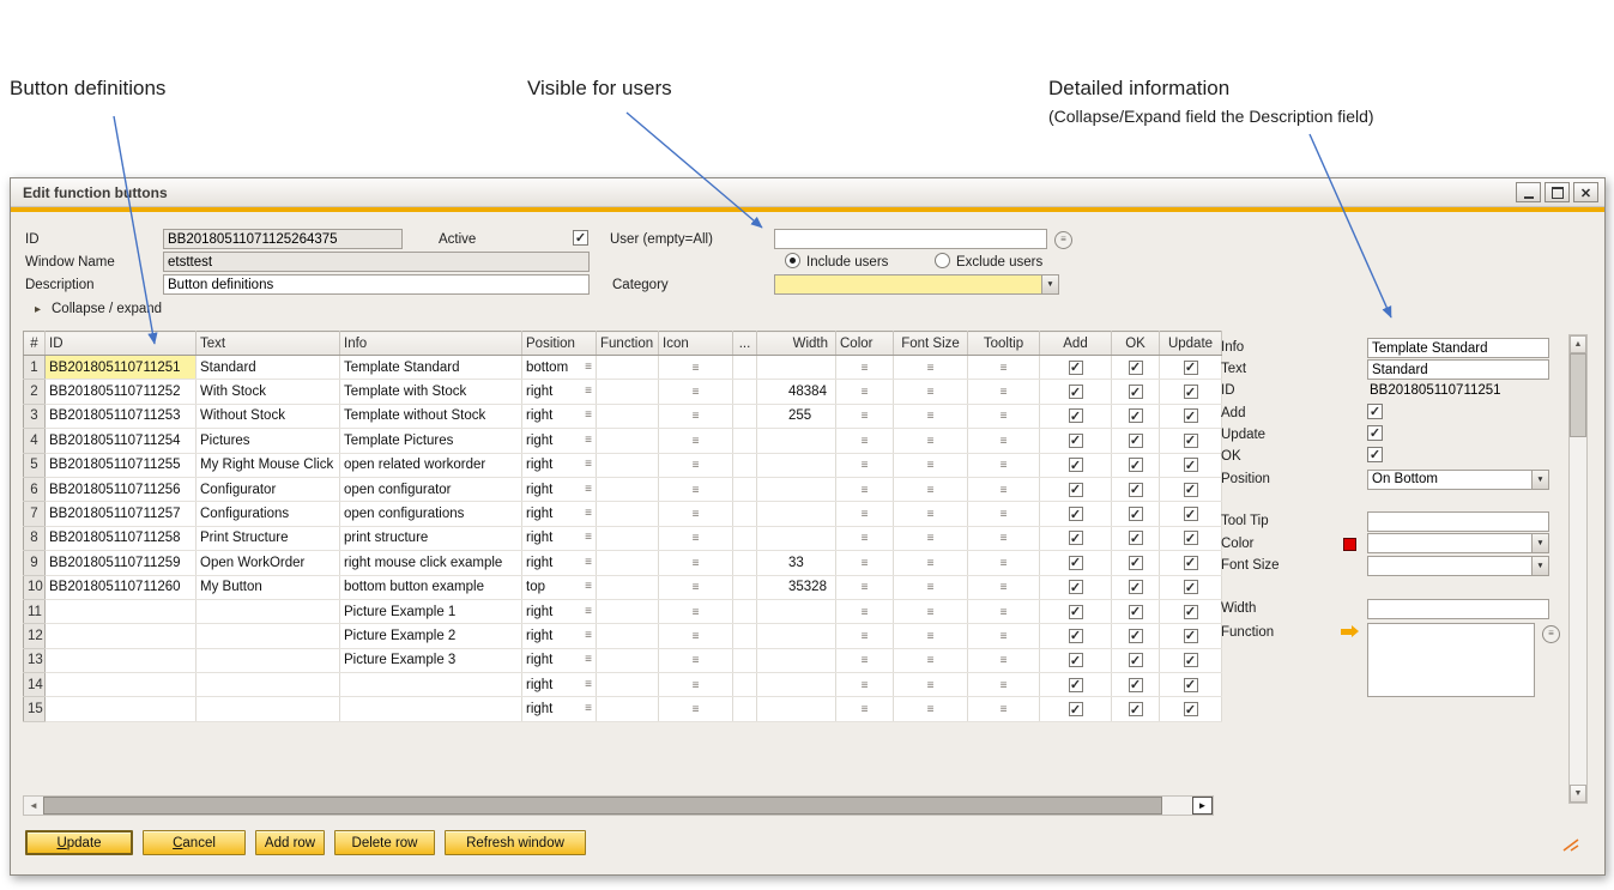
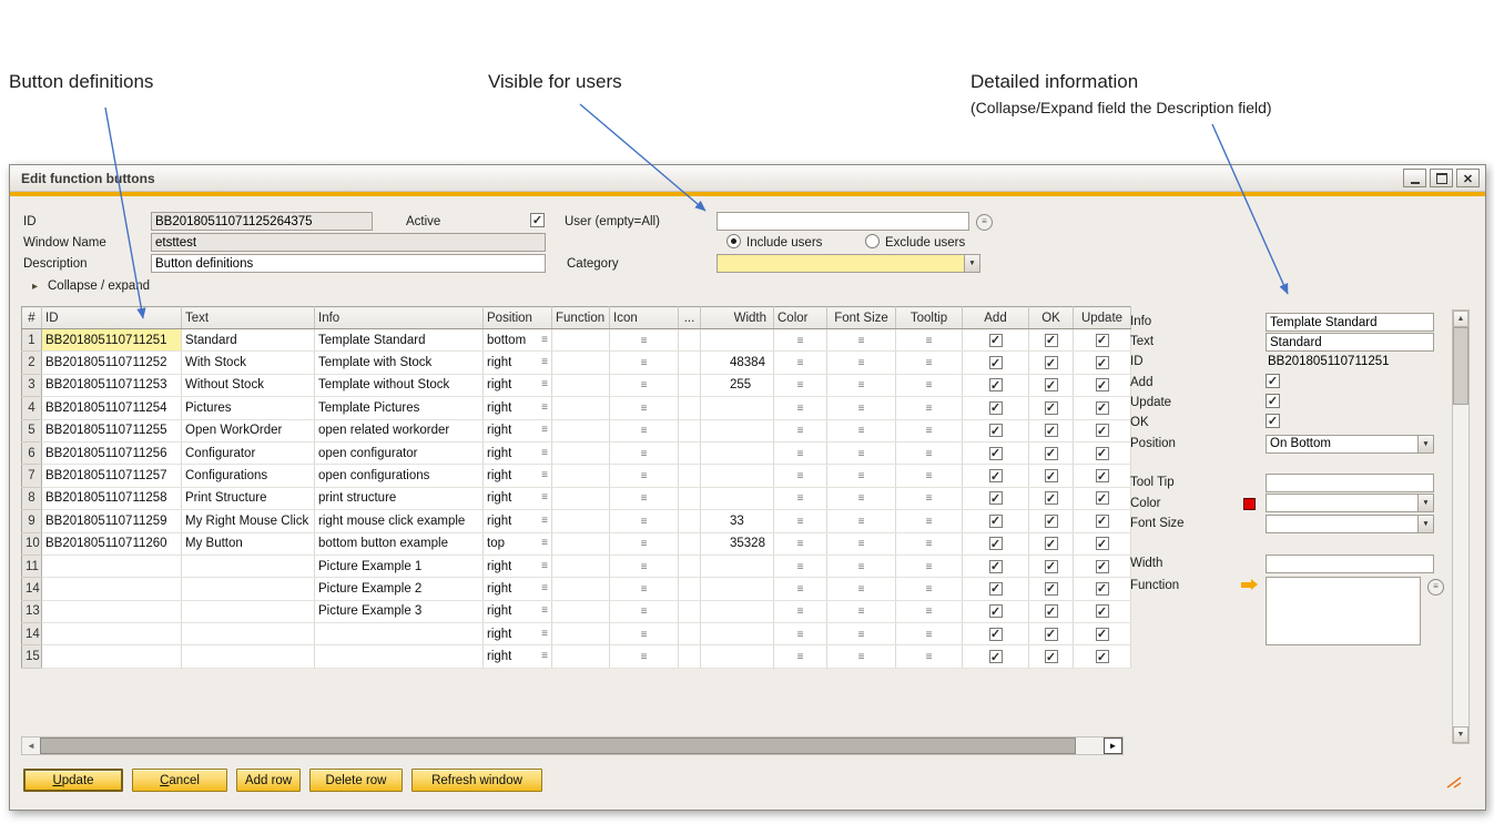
  Button definitions
  Visible for users
  Detailed information
  (Collapse/Expand field the Description field)
  Edit function bttons
  ID
  BB20180511071125264375
  Active
  User (empty=All)
  ≡
  Window Name
  etsttest
  Include users
  Exclude users
  Description
  Button definitions
  Category
  ▸
  Collapse / expand
  #	ID	Text	Info	Position	Function	Icon	...	Width	Color	Font Size	Tooltip	Add	OK	Update
  1	BB201805110711251	Standard	Template Standard	bottom ≡		≡			≡	≡	≡
  2	BB201805110711252	With Stock	Template with Stock	right ≡		≡		48384	≡	≡	≡
  3	BB201805110711253	Without Stock	Template without Stock	right ≡		≡		255	≡	≡	≡
  4	BB201805110711254	Pictures	Template Pictures	right ≡		≡			≡	≡	≡
- 5	BB201805110711255	My Right Mouse Click	open related workorder	right ≡		≡			≡	≡	≡
+ 5	BB201805110711255	Open WorkOrder	open related workorder	right ≡		≡			≡	≡	≡
  6	BB201805110711256	Configurator	open configurator	right ≡		≡			≡	≡	≡
  7	BB201805110711257	Configurations	open configurations	right ≡		≡			≡	≡	≡
  8	BB201805110711258	Print Structure	print structure	right ≡		≡			≡	≡	≡
- 9	BB201805110711259	Open WorkOrder	right mouse click example	right ≡		≡		33	≡	≡	≡
+ 9	BB201805110711259	My Right Mouse Click	right mouse click example	right ≡		≡		33	≡	≡	≡
  10	BB201805110711260	My Button	bottom button example	top ≡		≡		35328	≡	≡	≡
  11			Picture Example 1	right ≡		≡			≡	≡	≡
- 12			Picture Example 2	right ≡		≡			≡	≡	≡
+ 14			Picture Example 2	right ≡		≡			≡	≡	≡
  13			Picture Example 3	right ≡		≡			≡	≡	≡
  14				right ≡		≡			≡	≡	≡
  15				right ≡		≡			≡	≡	≡
  Info
  Template Standard
  Text
  Standard
  ID
  BB201805110711251
  Add
  Update
  OK
  Position
  On Bottom
  Tool Tip
  Color
  Font Size
  Width
  Function
  ≡
  ◄
  ►
  Update
  Cancel
  Add row
  Delete row
  Refresh window
